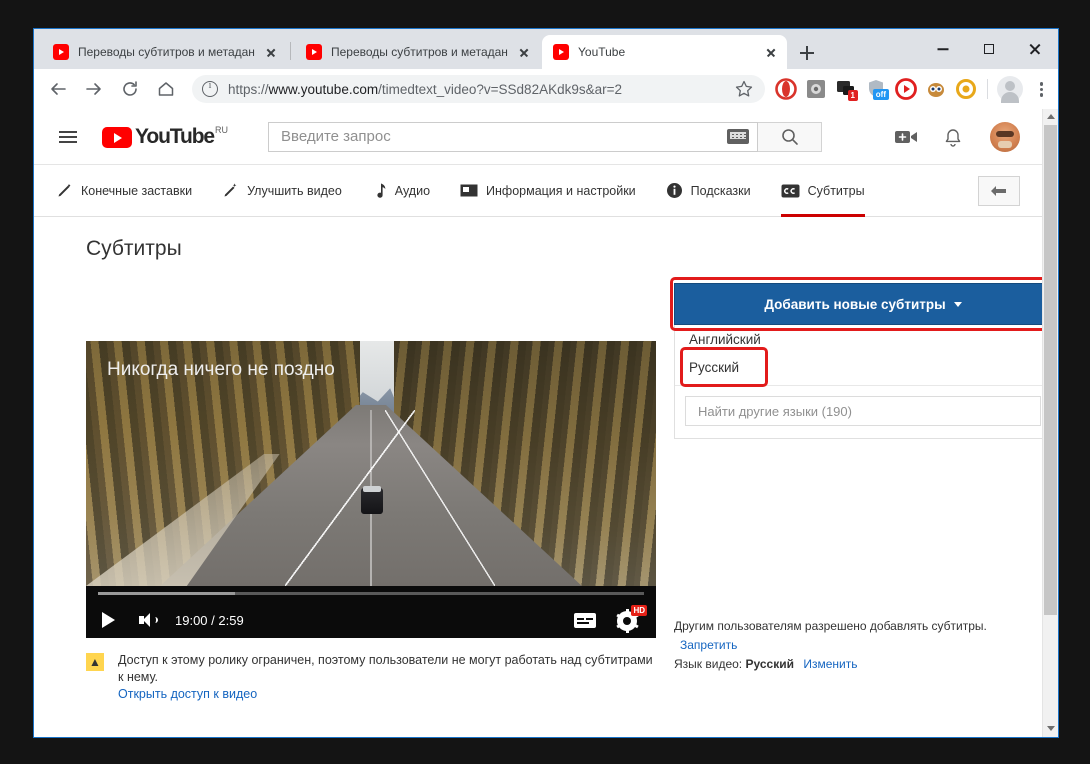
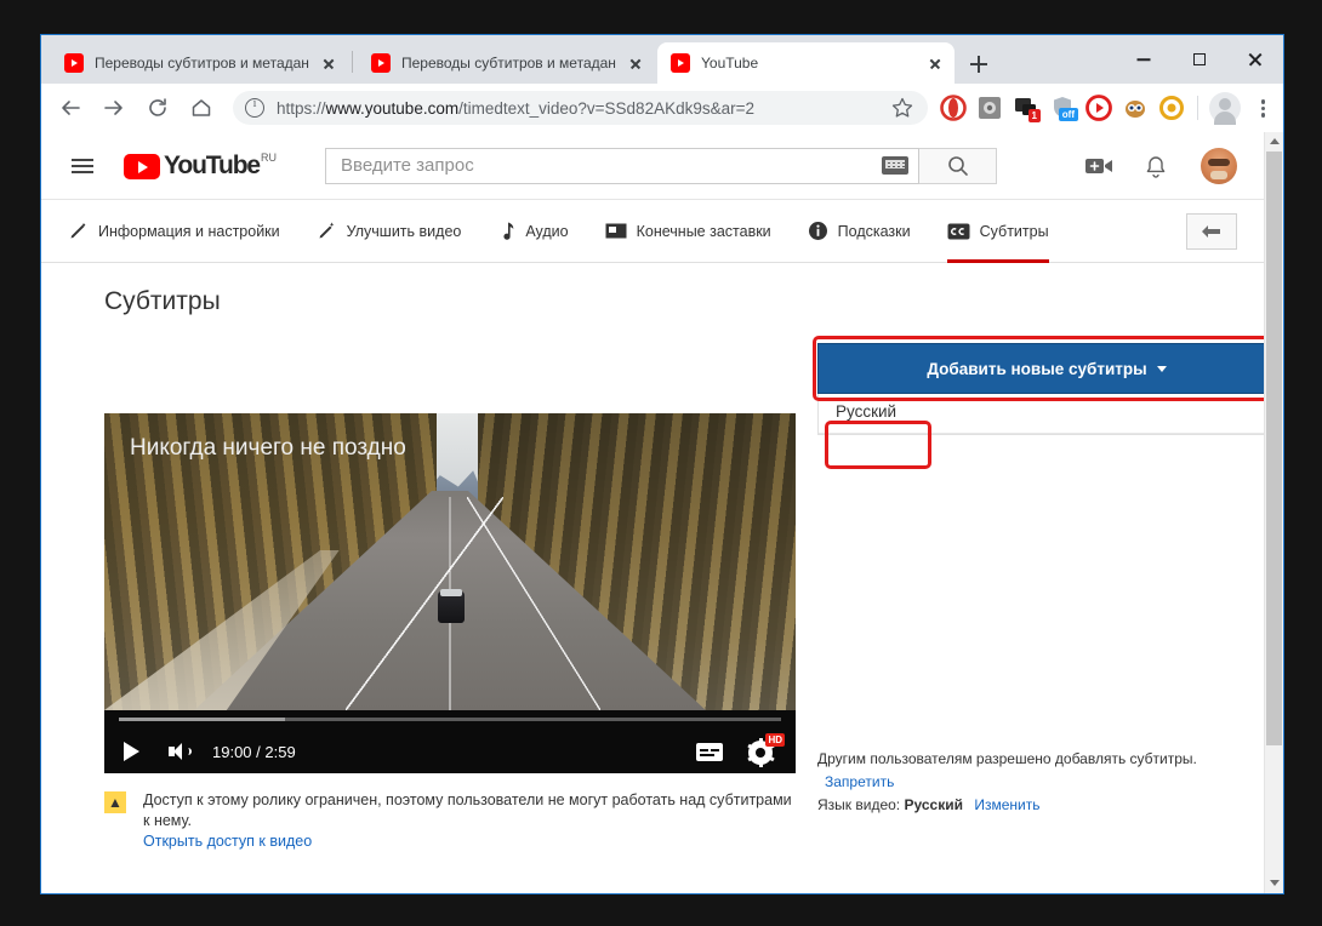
  Переводы субтитров и метадан
  Переводы субтитров и метадан
  YouTube
  https://www.youtube.com/timedtext_video?v=SSd82AKdk9s&ar=2
  1
  off
  YouTube
  RU
  Введите запрос
- Конечные заставки
+ Информация и настройки
  Улучшить видео
  Аудио
- Информация и настройки
+ Конечные заставки
  Подсказки
  Субтитры
  Субтитры
  Никогда ничего не поздно
  19:00 / 2:59
  HD
  ▲
  Доступ к этому ролику ограничен, поэтому пользователи не могут работать над субтитрами к нему.
  Открыть доступ к видео
  Добавить новые субтитры
- Английский
  Русский
- Найти другие языки (190)
  Другим пользователям разрешено добавлять субтитры. Запретить
  Язык видео: Русский Изменить
